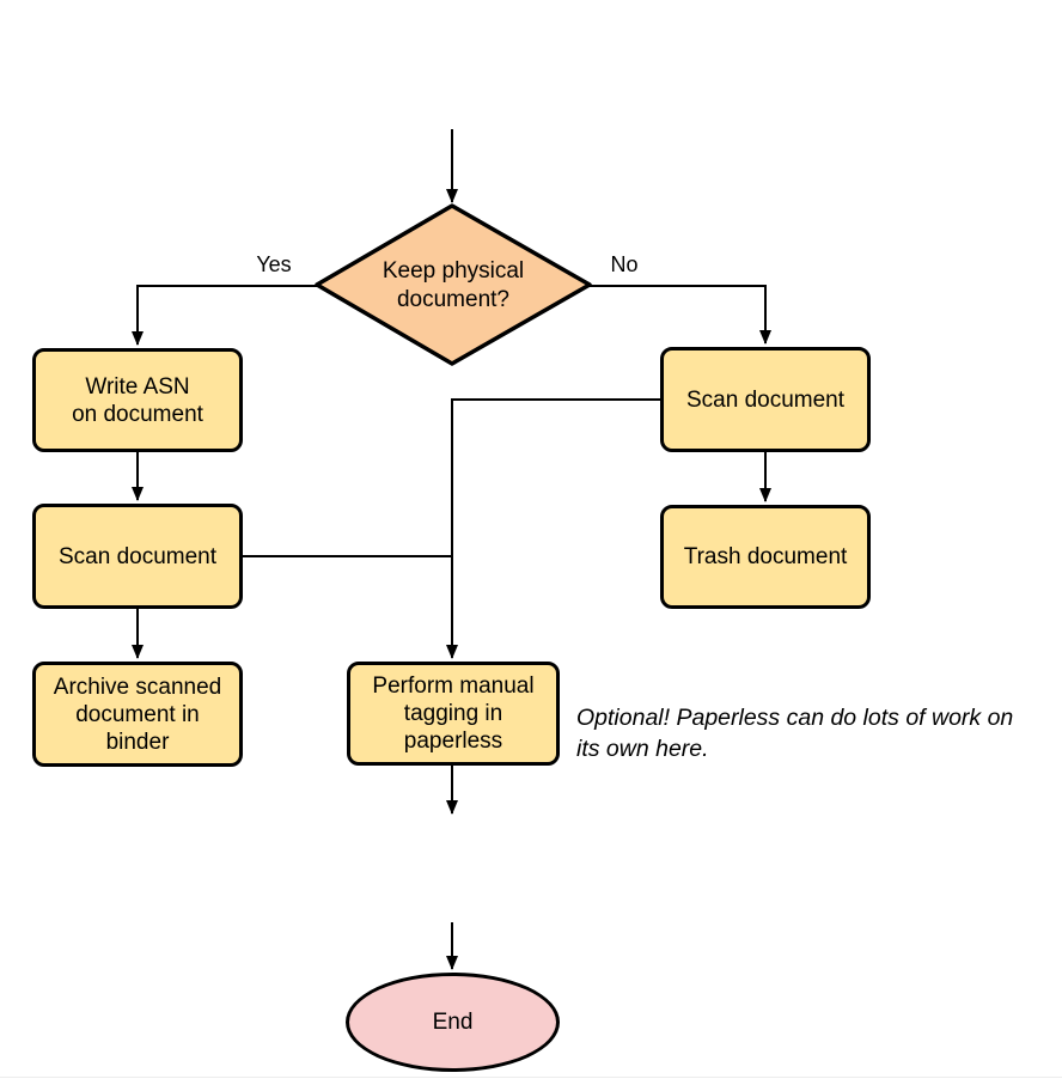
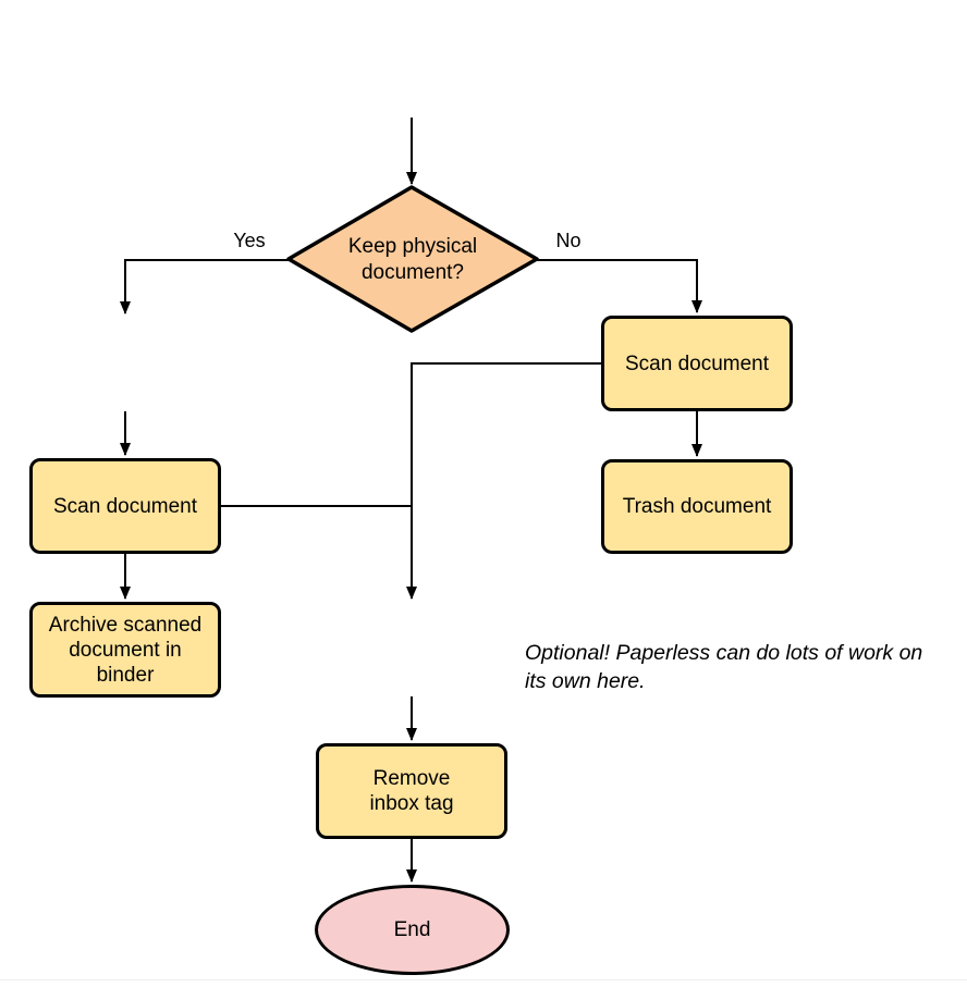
  Keep physical
  document?
  Yes
  No
- Write ASN
- on document
  Scan document
  Scan document
  Trash document
  Archive scanned
  document in
  binder
- Perform manual
- tagging in
- paperless
  Optional! Paperless can do lots of work on
  its own here.
+ Remove
+ inbox tag
  End
